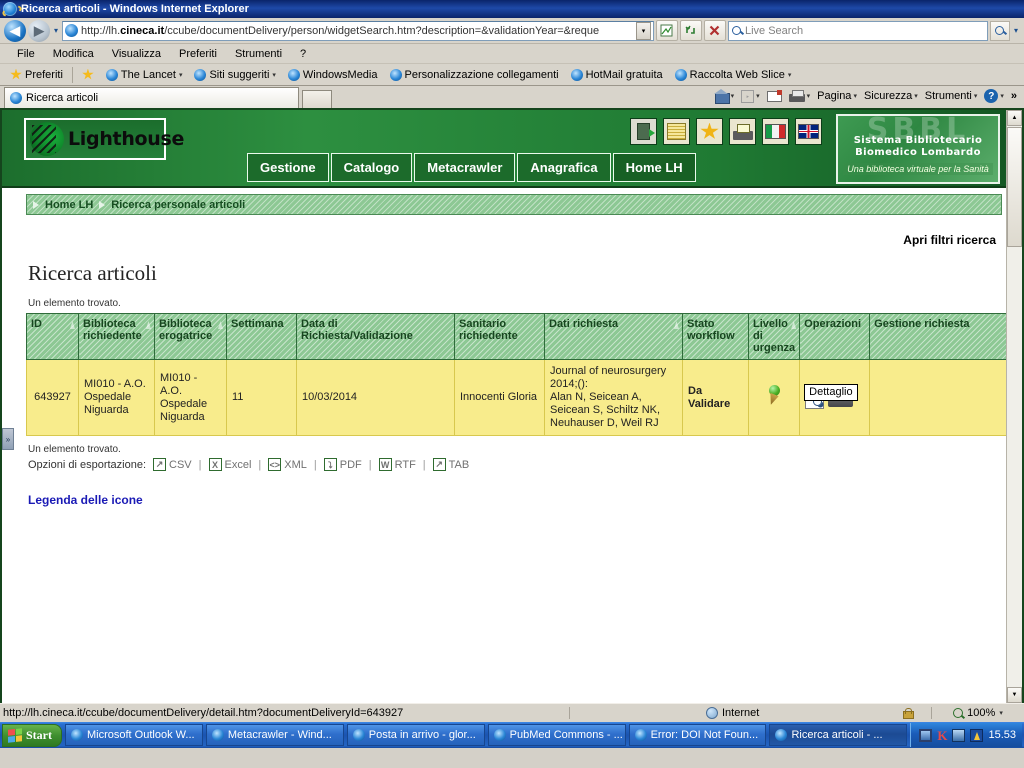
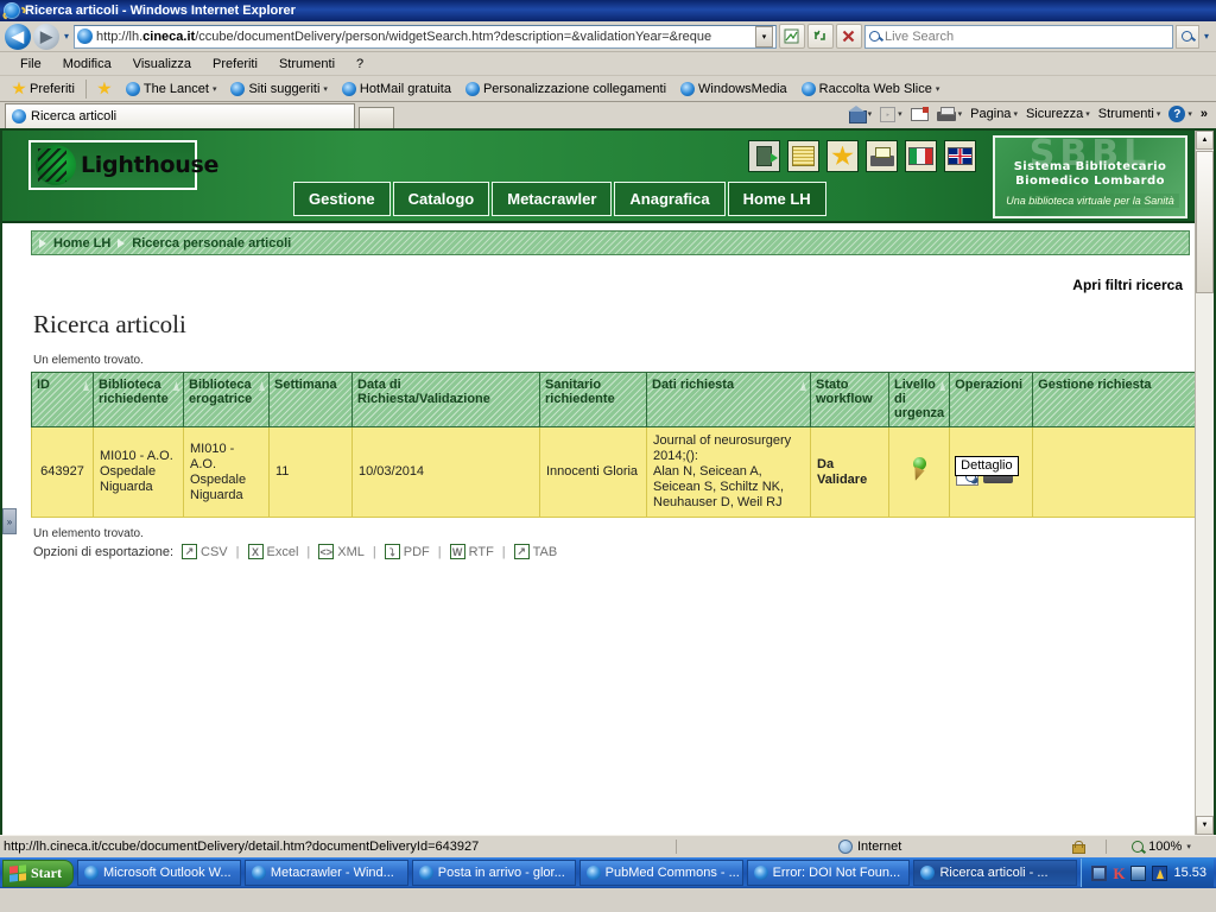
  Ricerca articoli - Windows Internet Explorer
  ◀
  ▶
  ▾
  http://lh.cineca.it/ccube/documentDelivery/person/widgetSearch.htm?description=&validationYear=&reque
  Live Search
  ▾
  File
  Modifica
  Visualizza
  Preferiti
  Strumenti
  ?
  Preferiti
  The Lancet
  Siti suggeriti
- WindowsMedia
+ HotMail gratuita
  Personalizzazione collegamenti
- HotMail gratuita
+ WindowsMedia
  Raccolta Web Slice
  Ricerca articoli
  ‣
  Pagina
  Sicurezza
  Strumenti
  ?
  »
  »
  Lighthouse
  SBBL
  Sistema Bibliotecario
  Biomedico Lombardo
  Una biblioteca virtuale per la Sanità
  Gestione
  Catalogo
  Metacrawler
  Anagrafica
  Home LH
  Home LH
  Ricerca personale articoli
  Apri filtri ricerca
  Ricerca articoli
  Un elemento trovato.
  ID	Biblioteca richiedente	Biblioteca erogatrice	Settimana	Data di Richiesta/Validazione	Sanitario richiedente	Dati richiesta	Stato workflow	Livello di urgenza	Operazioni	Gestione richiesta
  643927	MI010 - A.O. Ospedale Niguarda	MI010 - A.O. Ospedale Niguarda	11	10/03/2014	Innocenti Gloria	Journal of neurosurgery 2014;(): Alan N, Seicean A, Seicean S, Schiltz NK, Neuhauser D, Weil RJ	Da Validare		Dettaglio
  Un elemento trovato.
  Opzioni di esportazione:
  ↗
  CSV
  |
  X
  Excel
  |
  <>
  XML
  |
  ⤵
  PDF
  |
  W
  RTF
  |
  ↗
  TAB
- Legenda delle icone
  http://lh.cineca.it/ccube/documentDelivery/detail.htm?documentDeliveryId=643927
  Internet
  100%
  Start
  Microsoft Outlook W...
  Metacrawler - Wind...
  Posta in arrivo - glor...
  PubMed Commons - ...
  Error: DOI Not Foun...
  Ricerca articoli - ...
  K
  15.53
